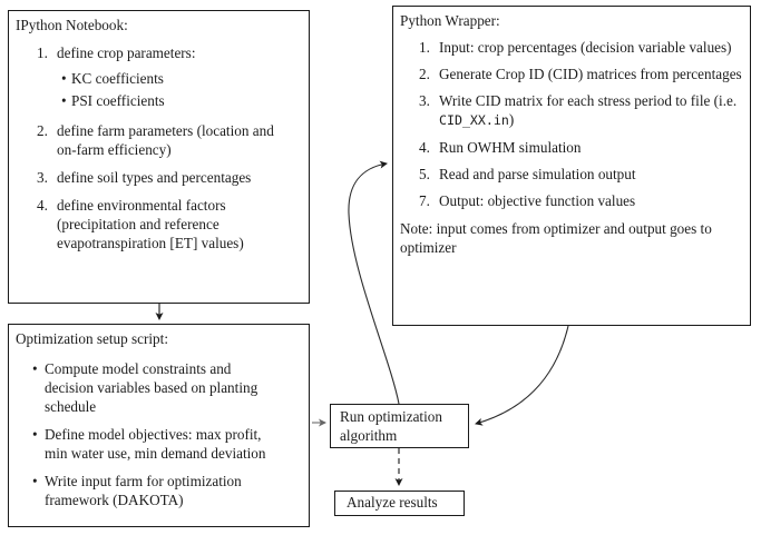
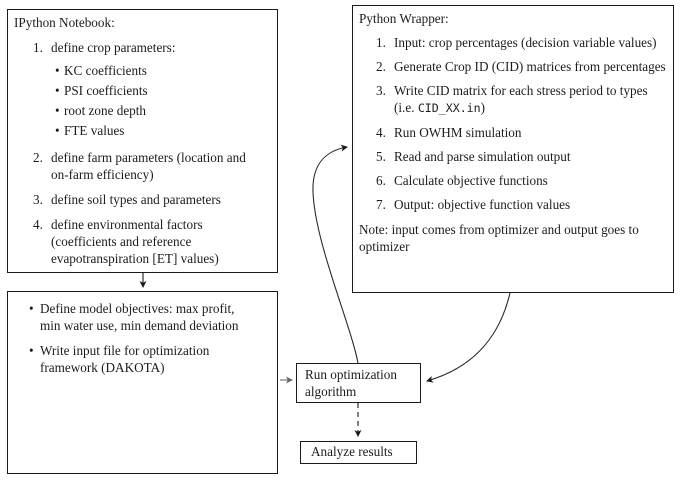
  IPython Notebook:
  1.
  define crop parameters:
  KC coefficients
  PSI coefficients
+ root zone depth
+ FTE values
  2.
  define farm parameters (location and on-farm efficiency)
  3.
- define soil types and percentages
+ define soil types and parameters
  4.
- define environmental factors (precipitation and reference evapotranspiration [ET] values)
+ define environmental factors (coefficients and reference evapotranspiration [ET] values)
- Optimization setup script:
- Compute model constraints and decision variables based on planting schedule
  Define model objectives: max profit, min water use, min demand deviation
- Write input farm for optimization framework (DAKOTA)
+ Write input file for optimization framework (DAKOTA)
  Python Wrapper:
  1.
  Input: crop percentages (decision variable values)
  2.
  Generate Crop ID (CID) matrices from percentages
  3.
- Write CID matrix for each stress period to file (i.e. CID_XX.in)
+ Write CID matrix for each stress period to types (i.e. CID_XX.in)
  4.
  Run OWHM simulation
  5.
  Read and parse simulation output
+ 6.
+ Calculate objective functions
  7.
  Output: objective function values
  Note: input comes from optimizer and output goes to optimizer
  Run optimization algorithm
  Analyze results
